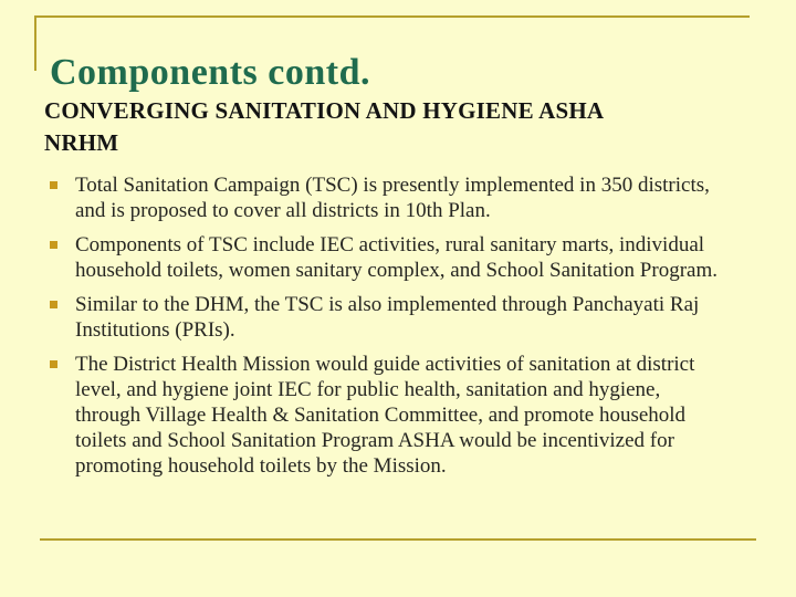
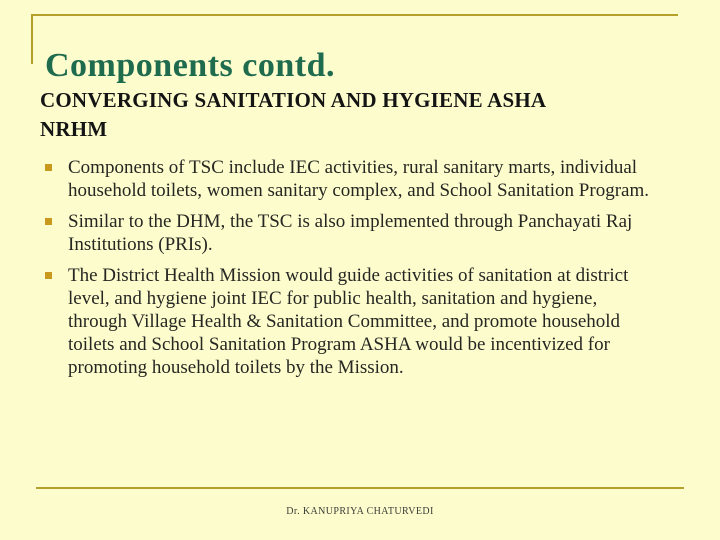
  Components contd.
  CONVERGING SANITATION AND HYGIENE ASHA
  NRHM
- Total Sanitation Campaign (TSC) is presently implemented in 350 districts, and is proposed to cover all districts in 10th Plan.
  Components of TSC include IEC activities, rural sanitary marts, individual household toilets, women sanitary complex, and School Sanitation Program.
  Similar to the DHM, the TSC is also implemented through Panchayati Raj Institutions (PRIs).
  The District Health Mission would guide activities of sanitation at district level, and hygiene joint IEC for public health, sanitation and hygiene, through Village Health & Sanitation Committee, and promote household toilets and School Sanitation Program ASHA would be incentivized for promoting household toilets by the Mission.
+ Dr. KANUPRIYA CHATURVEDI
